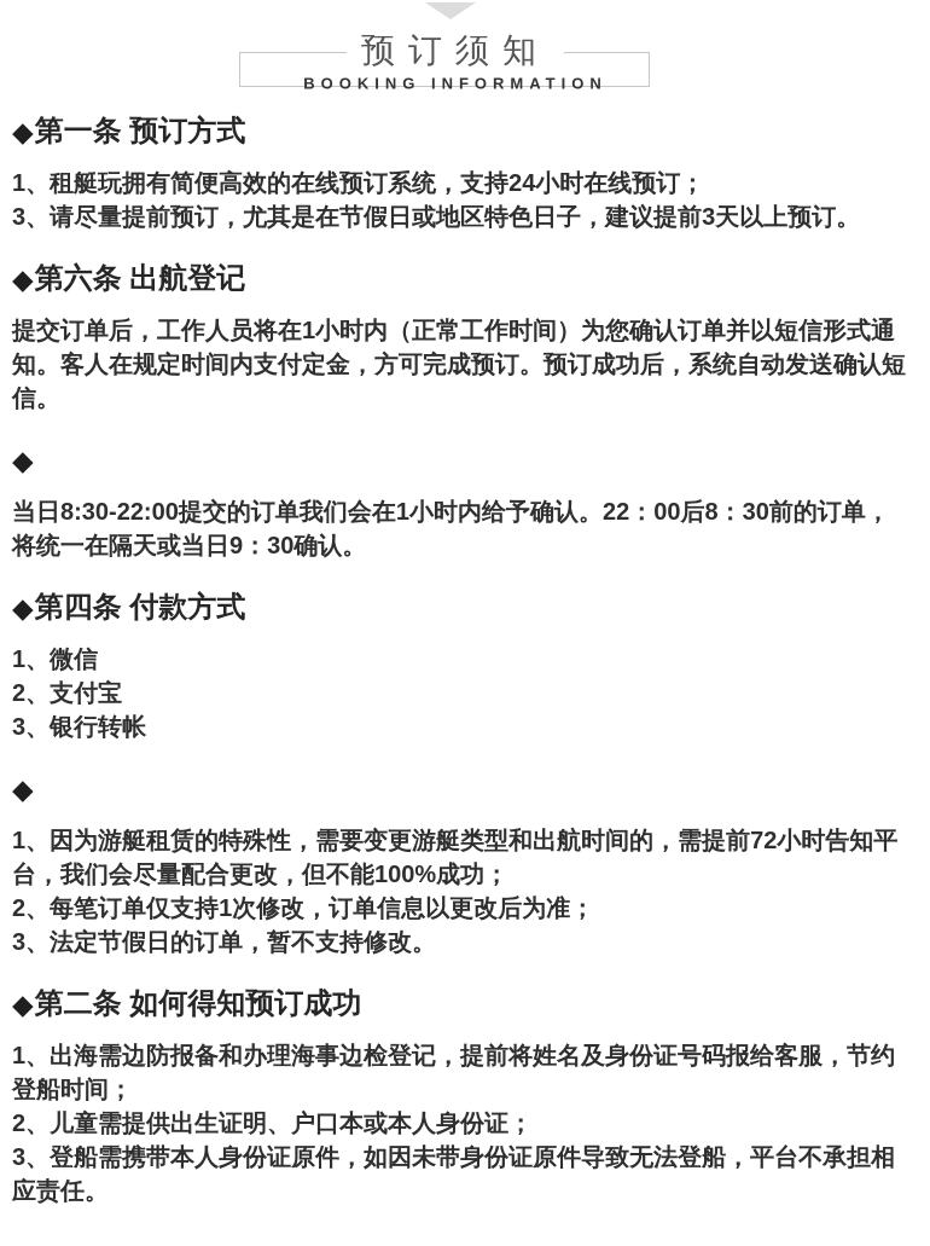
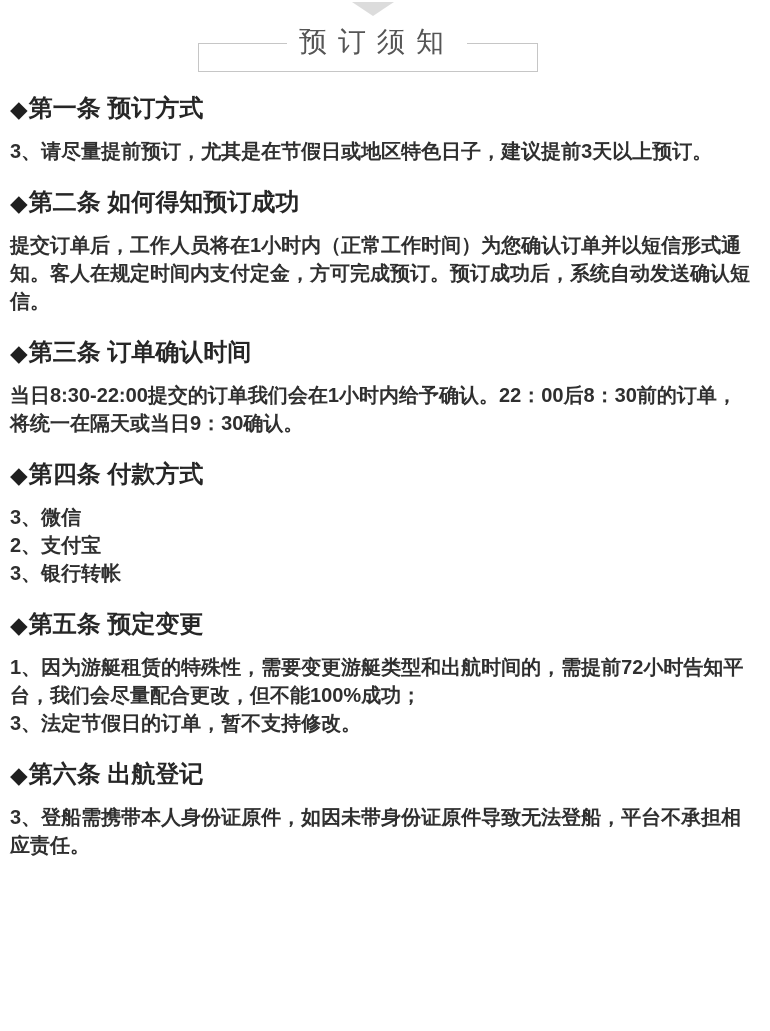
  预订须知
- BOOKING INFORMATION
  ◆
  第一条 预订方式
- 1、租艇玩拥有简便高效的在线预订系统，支持24小时在线预订；
  3、请尽量提前预订，尤其是在节假日或地区特色日子，建议提前3天以上预订。
  ◆
- 第六条 出航登记
+ 第二条 如何得知预订成功
  提交订单后，工作人员将在1小时内（正常工作时间）为您确认订单并以短信形式通知。客人在规定时间内支付定金，方可完成预订。预订成功后，系统自动发送确认短信。
  ◆
+ 第三条 订单确认时间
  当日8:30-22:00提交的订单我们会在1小时内给予确认。22：00后8：30前的订单，将统一在隔天或当日9：30确认。
  ◆
  第四条 付款方式
- 1、微信
+ 3、微信
  2、支付宝
  3、银行转帐
  ◆
+ 第五条 预定变更
  1、因为游艇租赁的特殊性，需要变更游艇类型和出航时间的，需提前72小时告知平台，我们会尽量配合更改，但不能100%成功；
- 2、每笔订单仅支持1次修改，订单信息以更改后为准；
  3、法定节假日的订单，暂不支持修改。
  ◆
- 第二条 如何得知预订成功
+ 第六条 出航登记
- 1、出海需边防报备和办理海事边检登记，提前将姓名及身份证号码报给客服，节约登船时间；
- 2、儿童需提供出生证明、户口本或本人身份证；
  3、登船需携带本人身份证原件，如因未带身份证原件导致无法登船，平台不承担相应责任。
